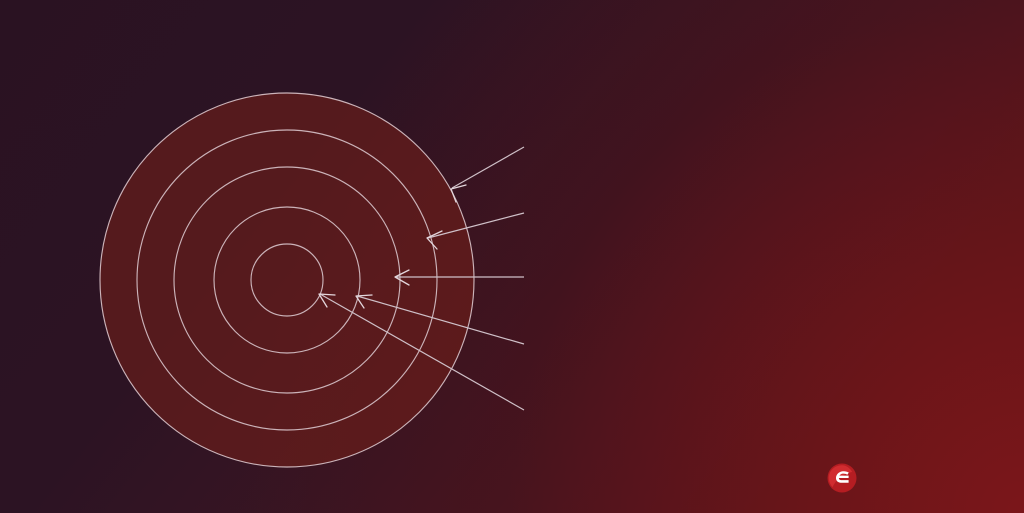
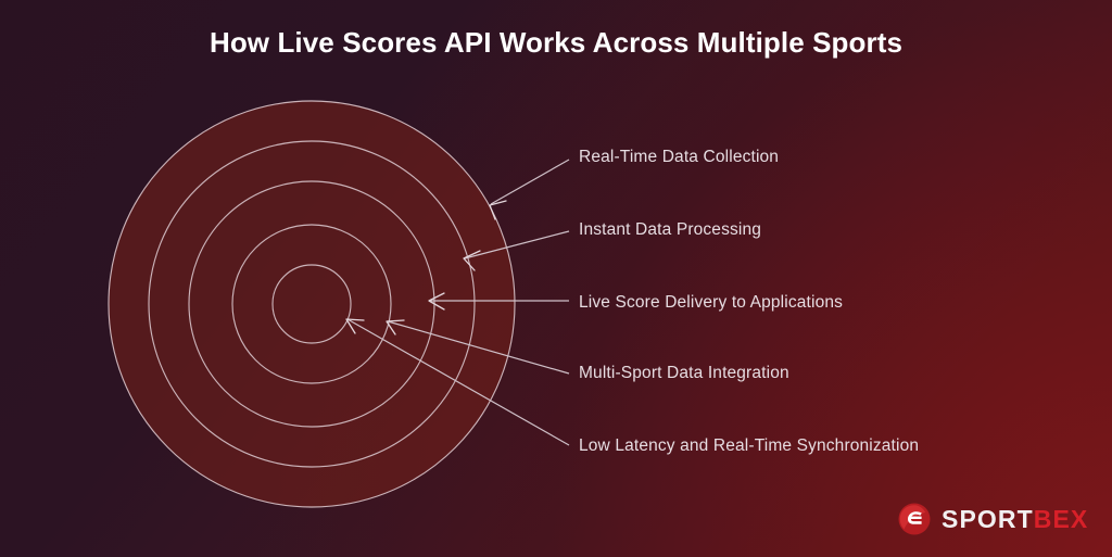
+ How Live Scores API Works Across Multiple Sports
+ Real-Time Data Collection
+ Instant Data Processing
+ Live Score Delivery to Applications
+ Multi-Sport Data Integration
+ Low Latency and Real-Time Synchronization
+ SPORTBEX
